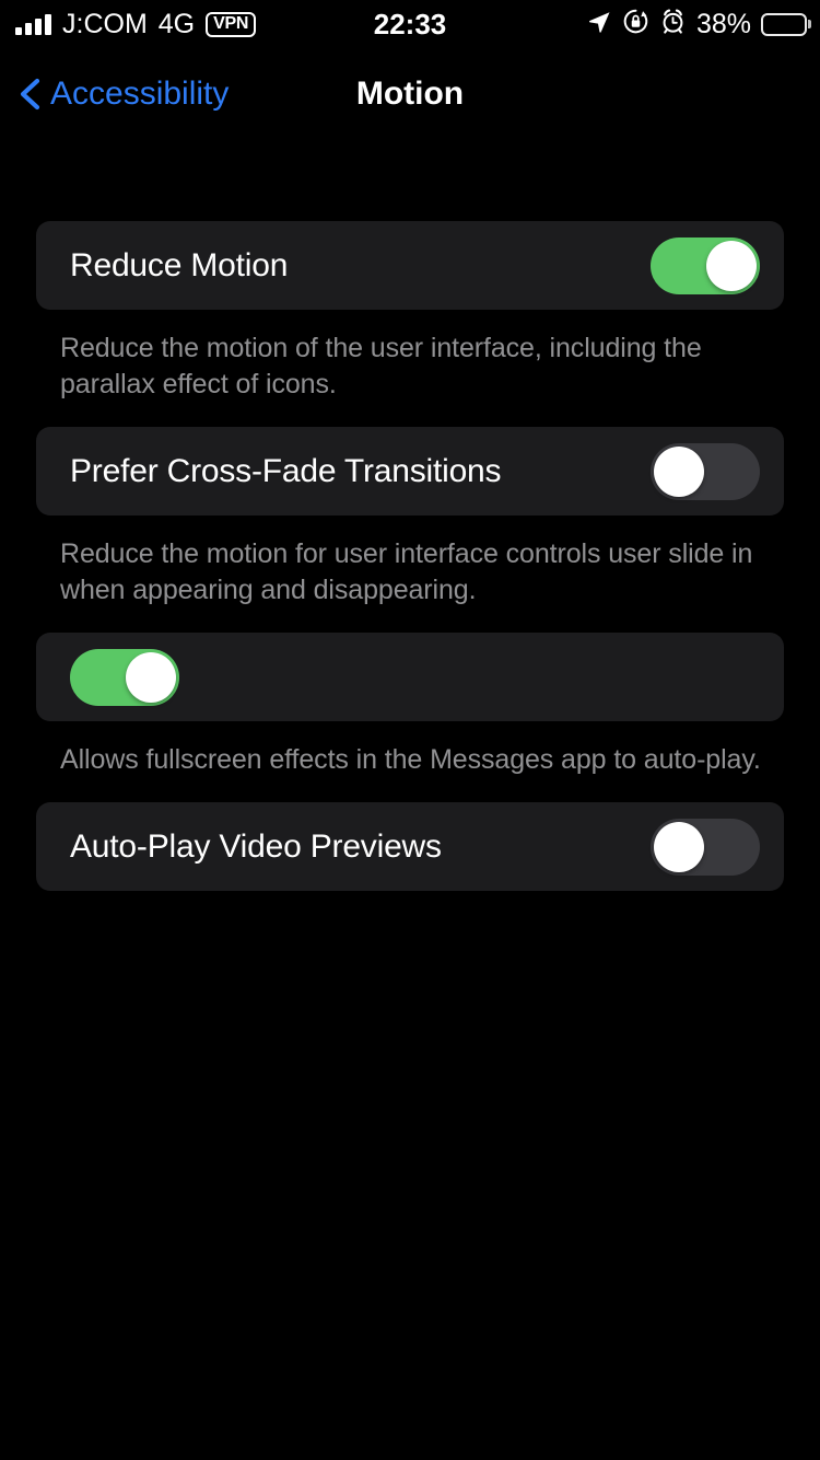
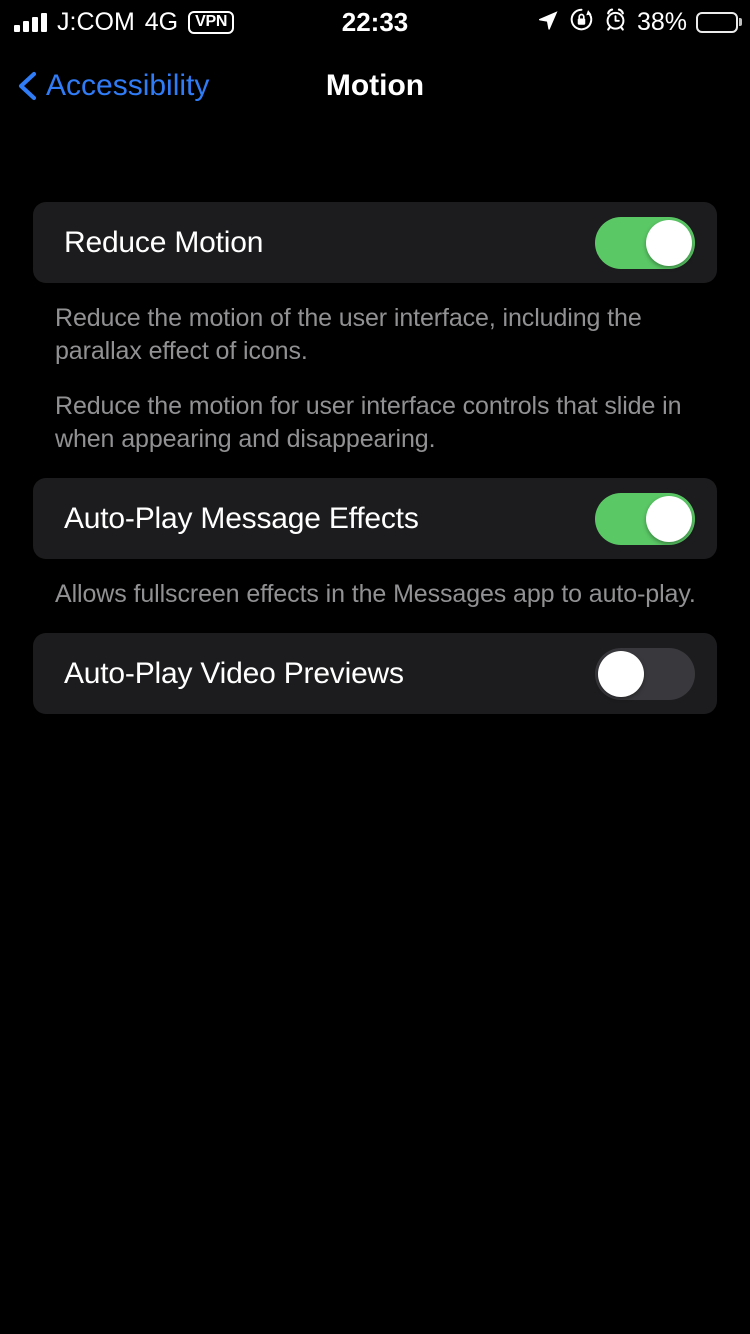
  J:COM
  4G
  VPN
  22:33
  38%
  Accessibility
  Motion
  Reduce Motion
  Reduce the motion of the user interface, including the parallax effect of icons.
- Prefer Cross-Fade Transitions
- Reduce the motion for user interface controls user slide in when appearing and disappearing.
+ Reduce the motion for user interface controls that slide in when appearing and disappearing.
+ Auto-Play Message Effects
  Allows fullscreen effects in the Messages app to auto-play.
  Auto-Play Video Previews
